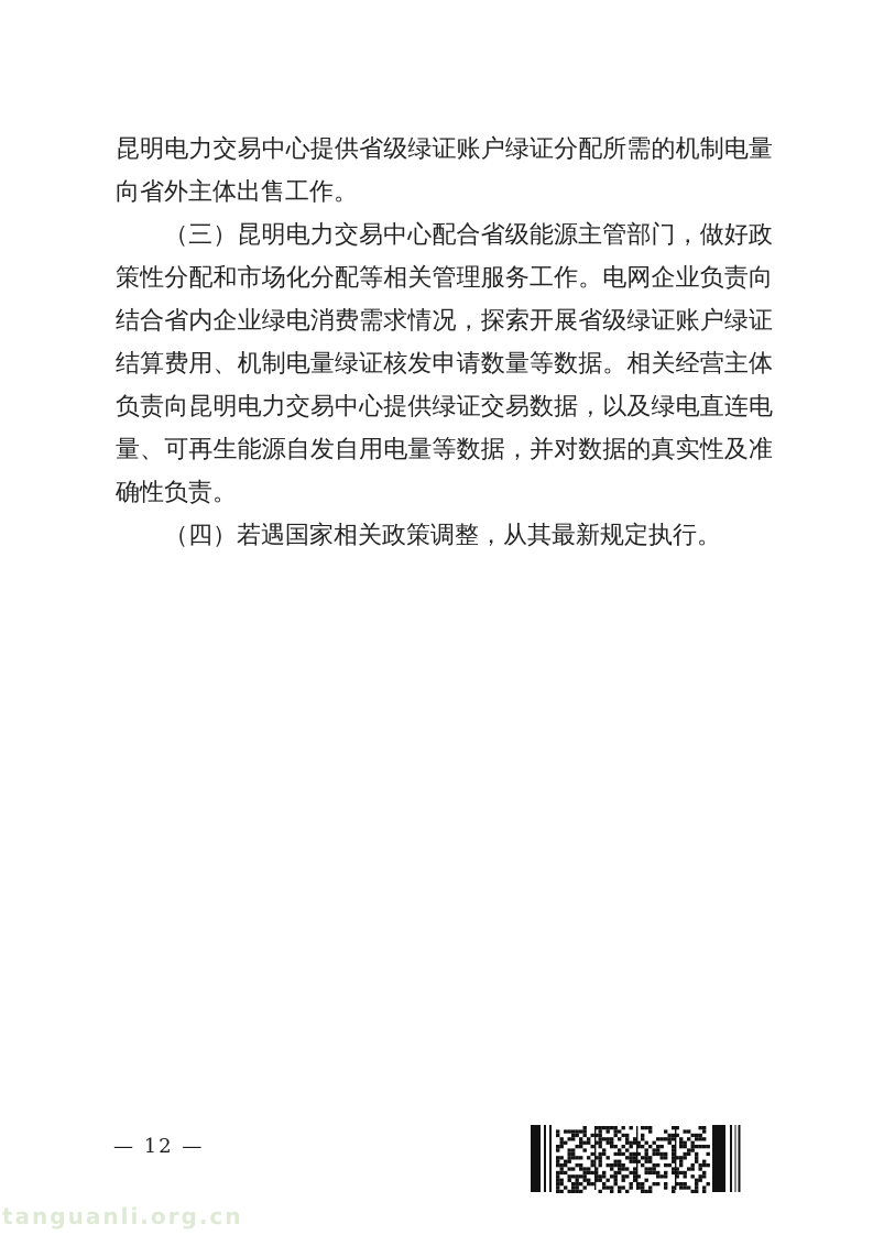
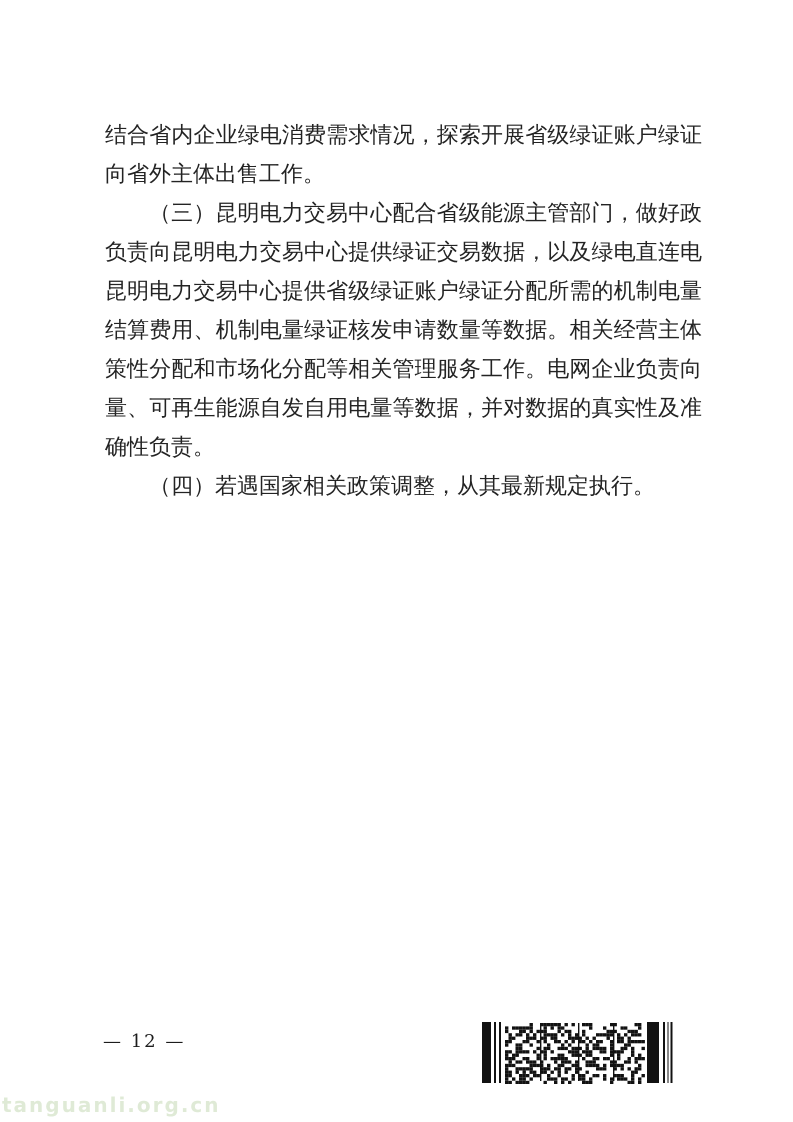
- 昆明电力交易中心提供省级绿证账户绿证分配所需的机制电量
+ 结合省内企业绿电消费需求情况，探索开展省级绿证账户绿证
  向省外主体出售工作。
  （三）昆明电力交易中心配合省级能源主管部门，做好政
- 策性分配和市场化分配等相关管理服务工作。电网企业负责向
+ 负责向昆明电力交易中心提供绿证交易数据，以及绿电直连电
- 结合省内企业绿电消费需求情况，探索开展省级绿证账户绿证
+ 昆明电力交易中心提供省级绿证账户绿证分配所需的机制电量
  结算费用、机制电量绿证核发申请数量等数据。相关经营主体
- 负责向昆明电力交易中心提供绿证交易数据，以及绿电直连电
+ 策性分配和市场化分配等相关管理服务工作。电网企业负责向
  量、可再生能源自发自用电量等数据，并对数据的真实性及准
  确性负责。
  （四）若遇国家相关政策调整，从其最新规定执行。
  — 12 —
  tanguanli.org.cn
